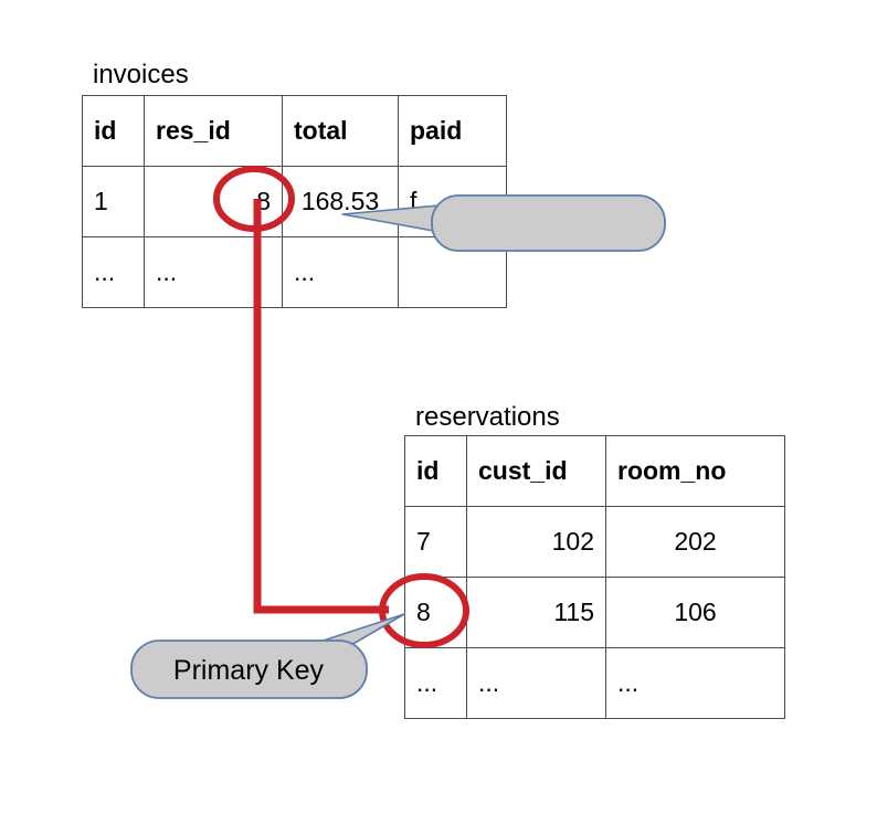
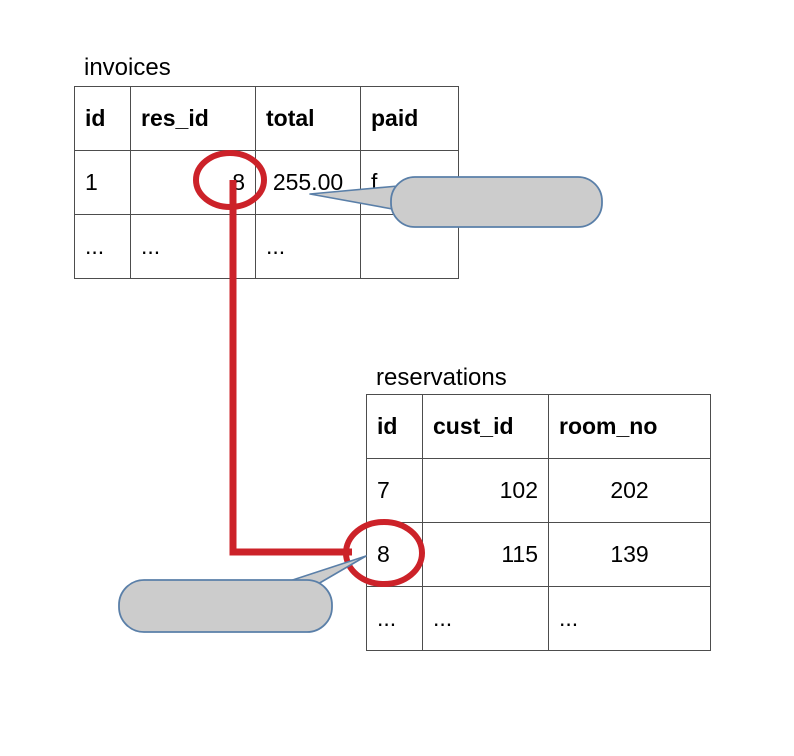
  invoices
  id	res_id	total	paid
- 1	8	168.53	f
+ 1	8	255.00	f
  ...	...	...
  reservations
  id	cust_id	room_no
  7	102	202
- 8	115	106
+ 8	115	139
  ...	...	...
- Primary Key
